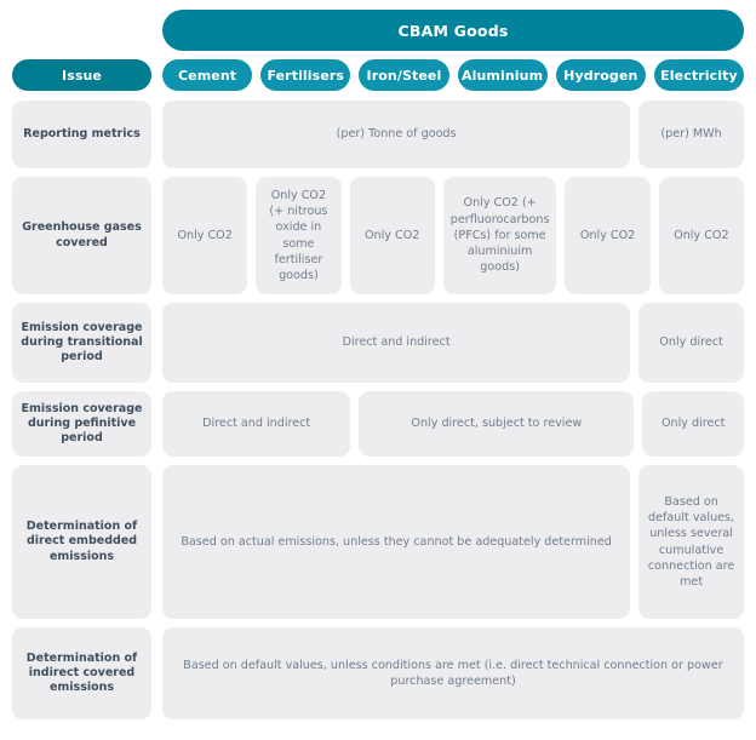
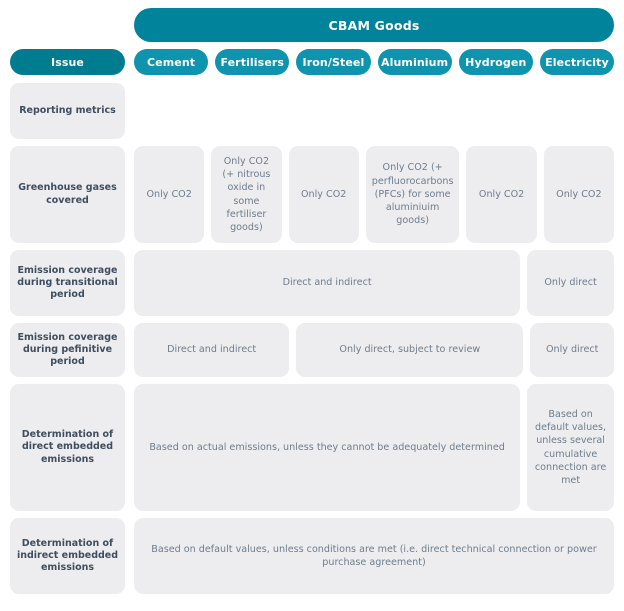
  CBAM Goods
  Issue
  Cement
  Fertilisers
  Iron/Steel
  Aluminium
  Hydrogen
  Electricity
  Reporting metrics
- (per) Tonne of goods
- (per) MWh
  Greenhouse gases covered
  Only CO2
  Only CO2 (+ nitrous oxide in some fertiliser goods)
  Only CO2
  Only CO2 (+ perfluorocarbons (PFCs) for some aluminiuim goods)
  Only CO2
  Only CO2
  Emission coverage during transitional period
  Direct and indirect
  Only direct
  Emission coverage during pefinitive period
  Direct and indirect
  Only direct, subject to review
  Only direct
  Determination of direct embedded emissions
  Based on actual emissions, unless they cannot be adequately determined
  Based on default values, unless several cumulative connection are met
- Determination of indirect covered emissions
+ Determination of indirect embedded emissions
  Based on default values, unless conditions are met (i.e. direct technical connection or power purchase agreement)
